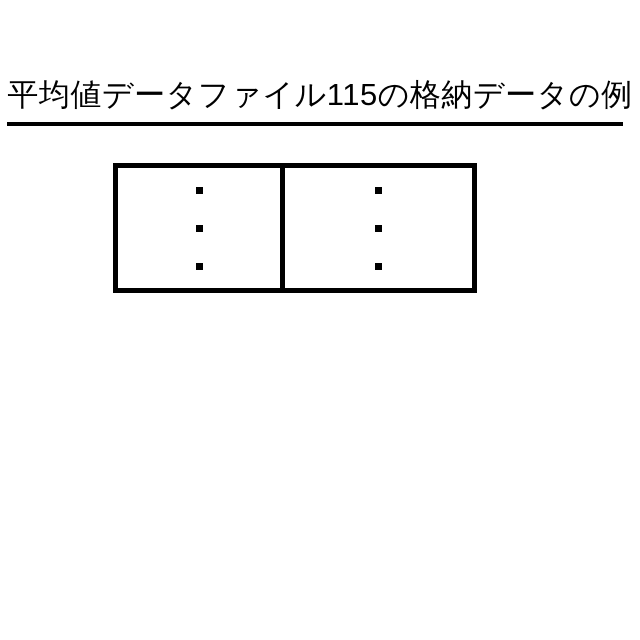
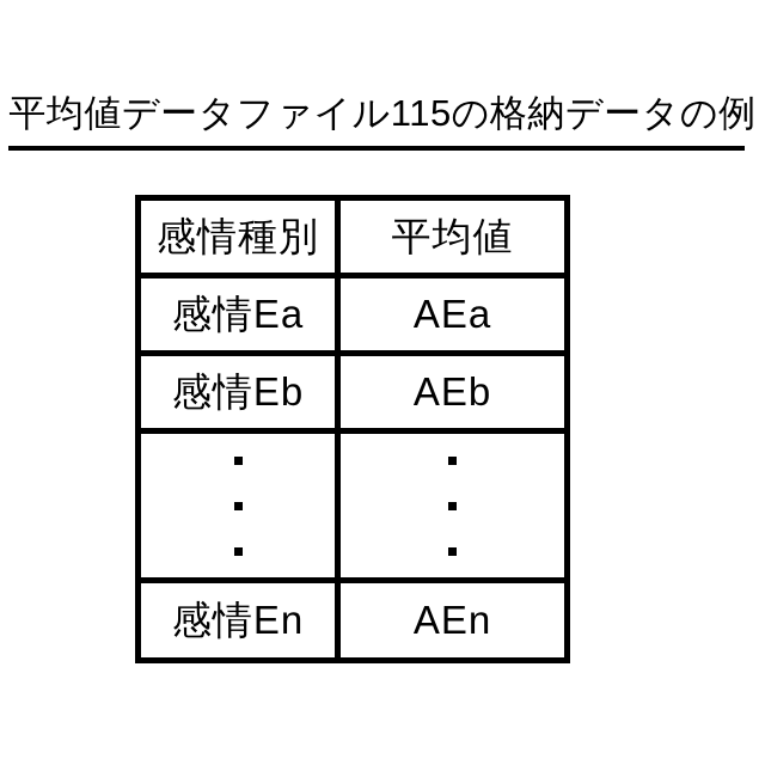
  平均値データファイル115の格納データの例
+ 感情種別	平均値
+ 感情Ea	AEa
+ 感情Eb	AEb
+ 感情En	AEn
